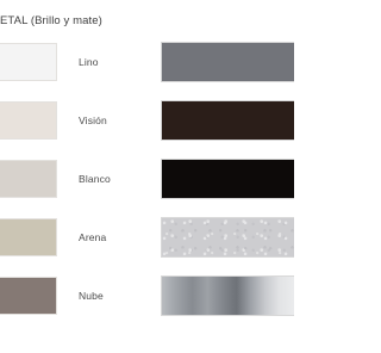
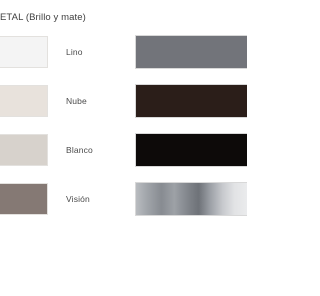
  ETAL (Brillo y mate)
  Lino
- Visión
+ Nube
  Blanco
- Arena
- Nube
+ Visión
